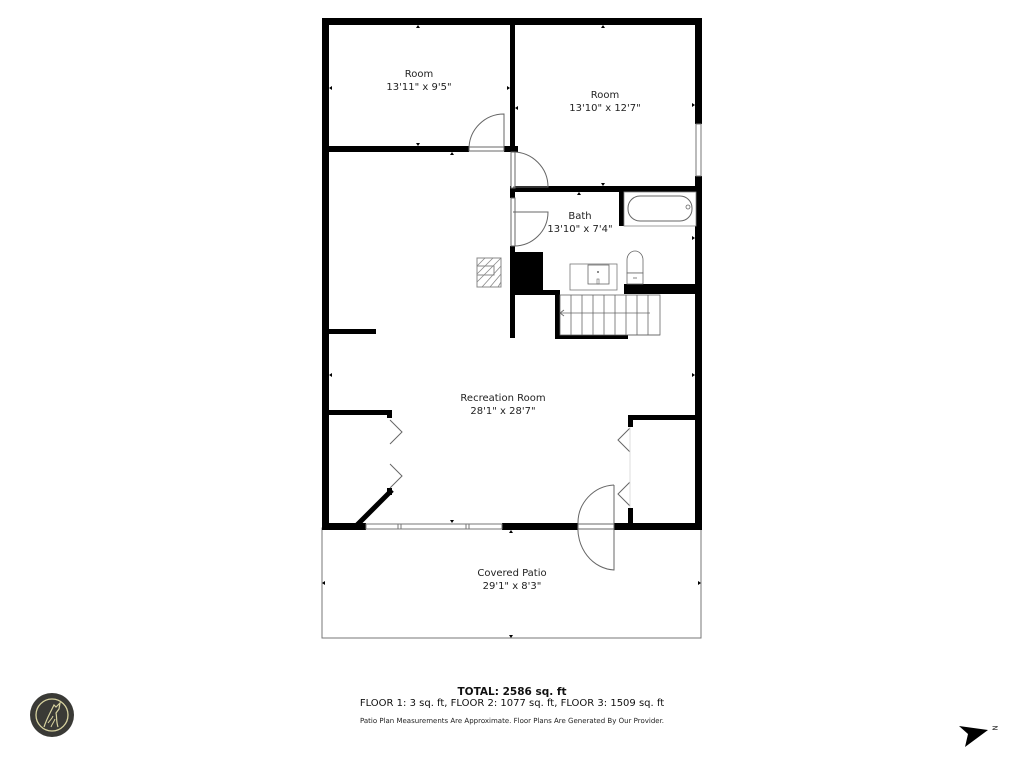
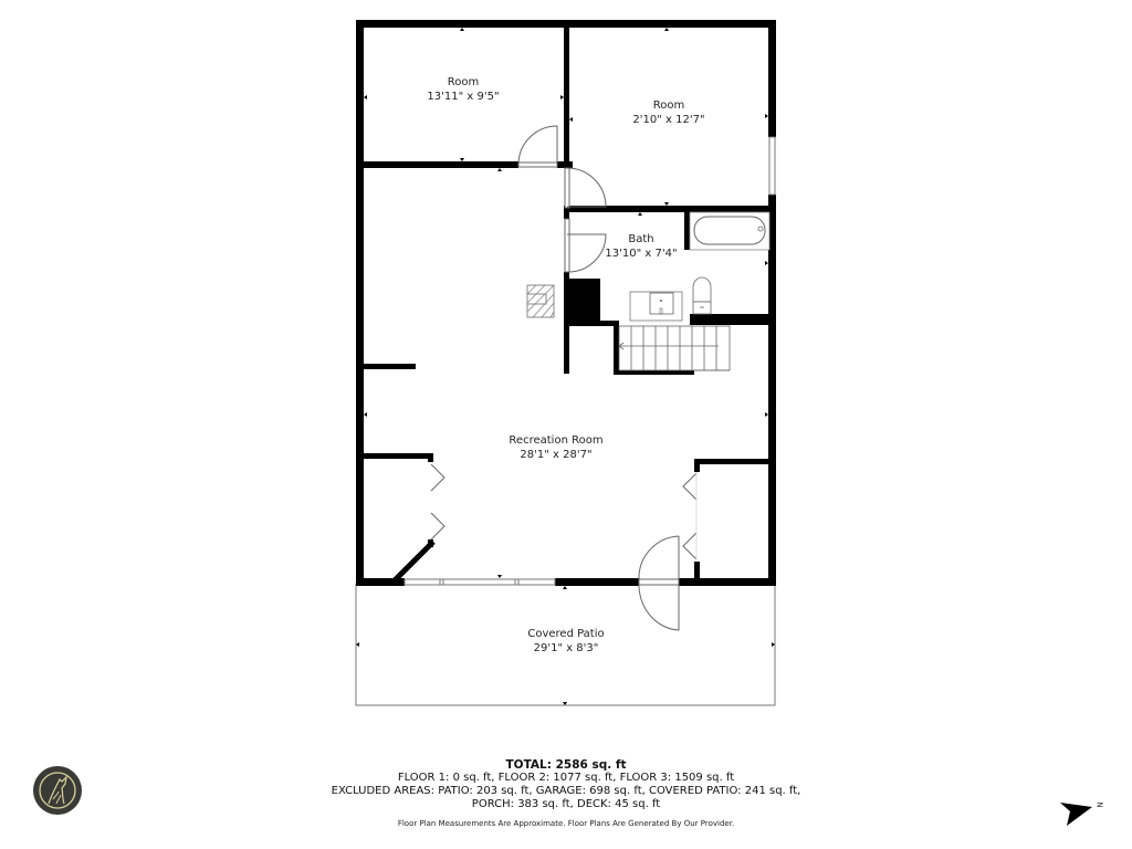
  Room
  13'11" x 9'5"
  Room
- 13'10" x 12'7"
+ 2'10" x 12'7"
  Bath
  13'10" x 7'4"
  Recreation Room
  28'1" x 28'7"
  Covered Patio
  29'1" x 8'3"
  TOTAL: 2586 sq. ft
- FLOOR 1: 3 sq. ft, FLOOR 2: 1077 sq. ft, FLOOR 3: 1509 sq. ft
+ FLOOR 1: 0 sq. ft, FLOOR 2: 1077 sq. ft, FLOOR 3: 1509 sq. ft
+ EXCLUDED AREAS: PATIO: 203 sq. ft, GARAGE: 698 sq. ft, COVERED PATIO: 241 sq. ft,
+ PORCH: 383 sq. ft, DECK: 45 sq. ft
- Patio Plan Measurements Are Approximate. Floor Plans Are Generated By Our Provider.
+ Floor Plan Measurements Are Approximate. Floor Plans Are Generated By Our Provider.
